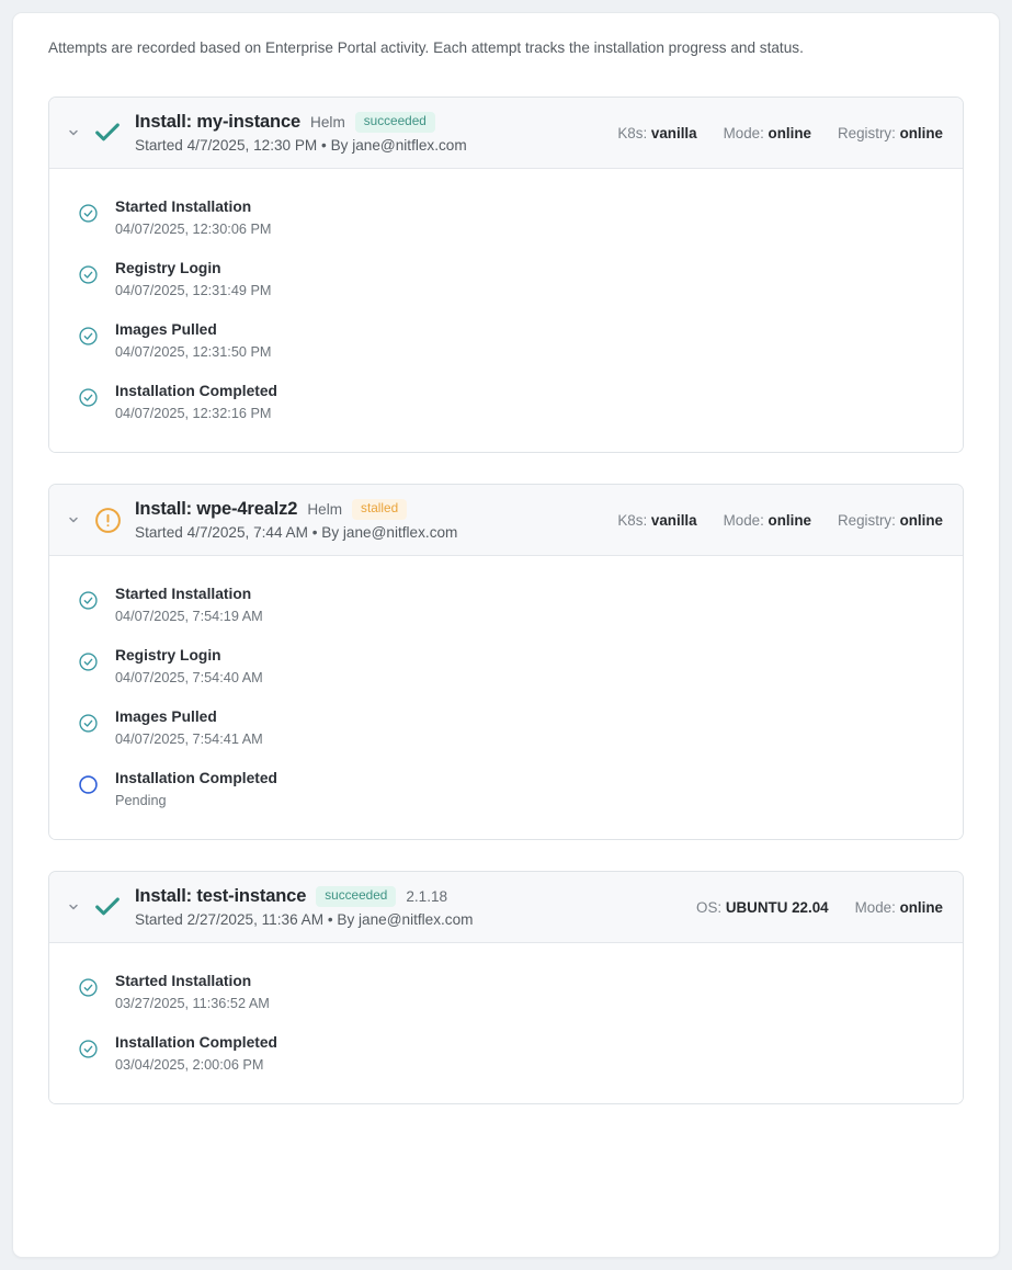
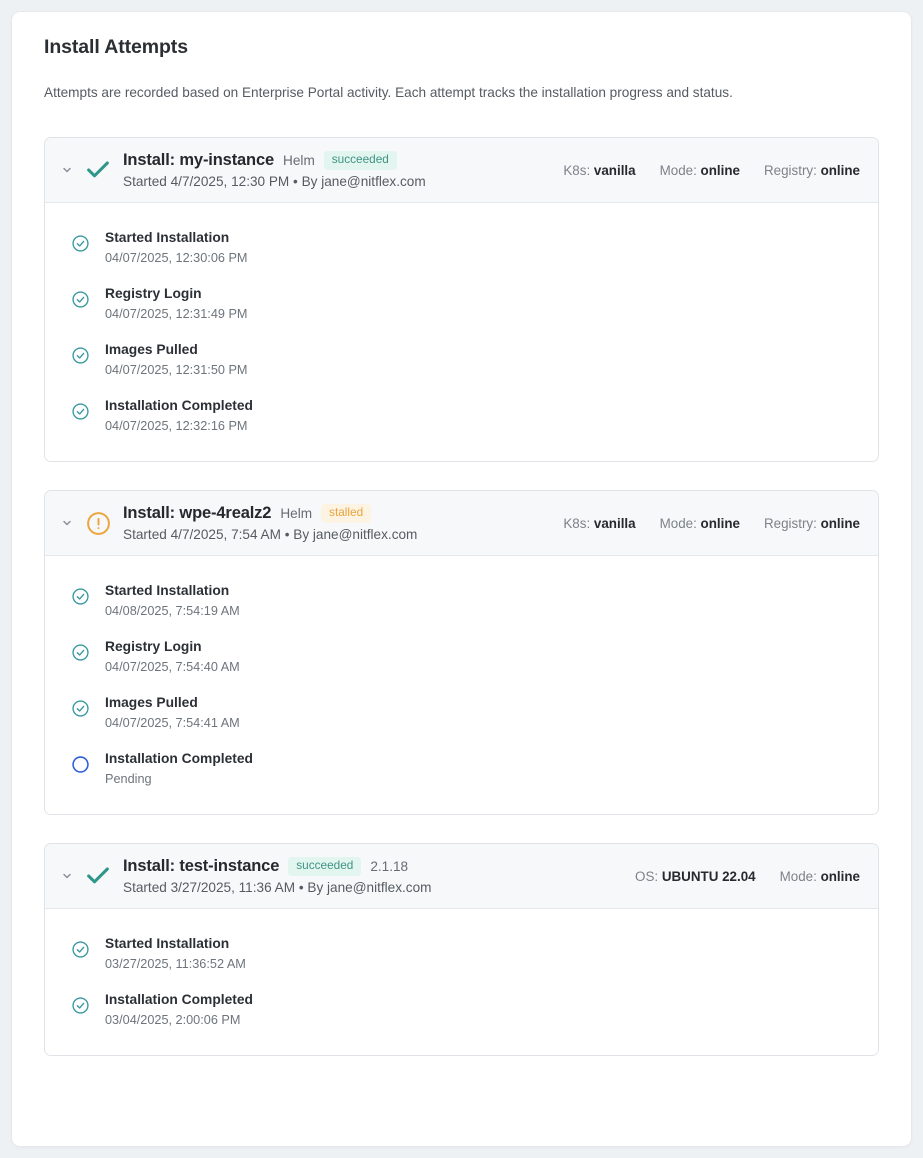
+ Install Attempts
  Attempts are recorded based on Enterprise Portal activity. Each attempt tracks the installation progress and status.
  Install: my-instance
  Helm
  succeeded
  Started 4/7/2025, 12:30 PM • By jane@nitflex.com
  K8s: vanilla
  Mode: online
  Registry: online
  Started Installation
  04/07/2025, 12:30:06 PM
  Registry Login
  04/07/2025, 12:31:49 PM
  Images Pulled
  04/07/2025, 12:31:50 PM
  Installation Completed
  04/07/2025, 12:32:16 PM
  Install: wpe-4realz2
  Helm
  stalled
- Started 4/7/2025, 7:44 AM • By jane@nitflex.com
+ Started 4/7/2025, 7:54 AM • By jane@nitflex.com
  K8s: vanilla
  Mode: online
  Registry: online
  Started Installation
- 04/07/2025, 7:54:19 AM
+ 04/08/2025, 7:54:19 AM
  Registry Login
  04/07/2025, 7:54:40 AM
  Images Pulled
  04/07/2025, 7:54:41 AM
  Installation Completed
  Pending
  Install: test-instance
  succeeded
  2.1.18
- Started 2/27/2025, 11:36 AM • By jane@nitflex.com
+ Started 3/27/2025, 11:36 AM • By jane@nitflex.com
  OS: UBUNTU 22.04
  Mode: online
  Started Installation
  03/27/2025, 11:36:52 AM
  Installation Completed
  03/04/2025, 2:00:06 PM
